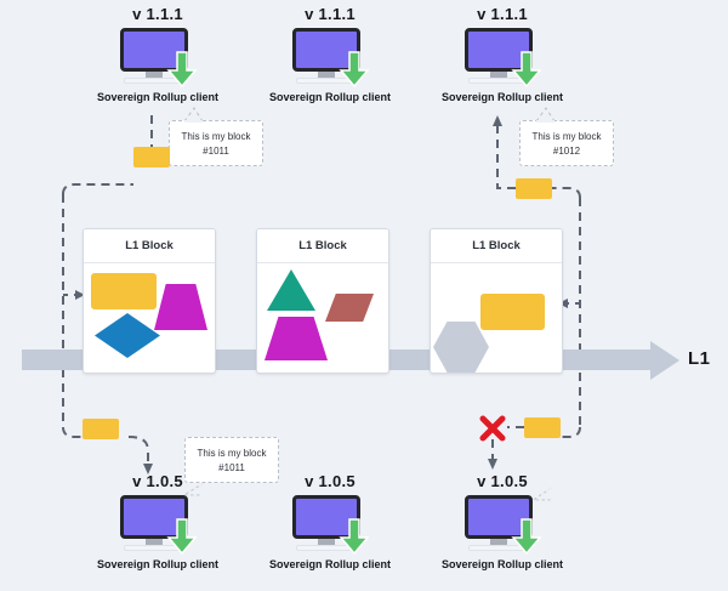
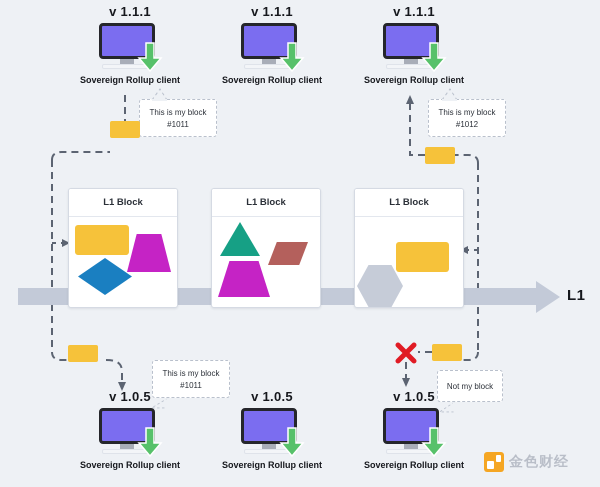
  L1
  L1 Block
  L1 Block
  L1 Block
  v 1.1.1
  Sovereign Rollup client
  v 1.1.1
  Sovereign Rollup client
  v 1.1.1
  Sovereign Rollup client
  v 1.0.5
  Sovereign Rollup client
  v 1.0.5
  Sovereign Rollup client
  v 1.0.5
  Sovereign Rollup client
  This is my block
  #1011
  This is my block
  #1012
  This is my block
  #1011
+ Not my block
+ 金色财经
